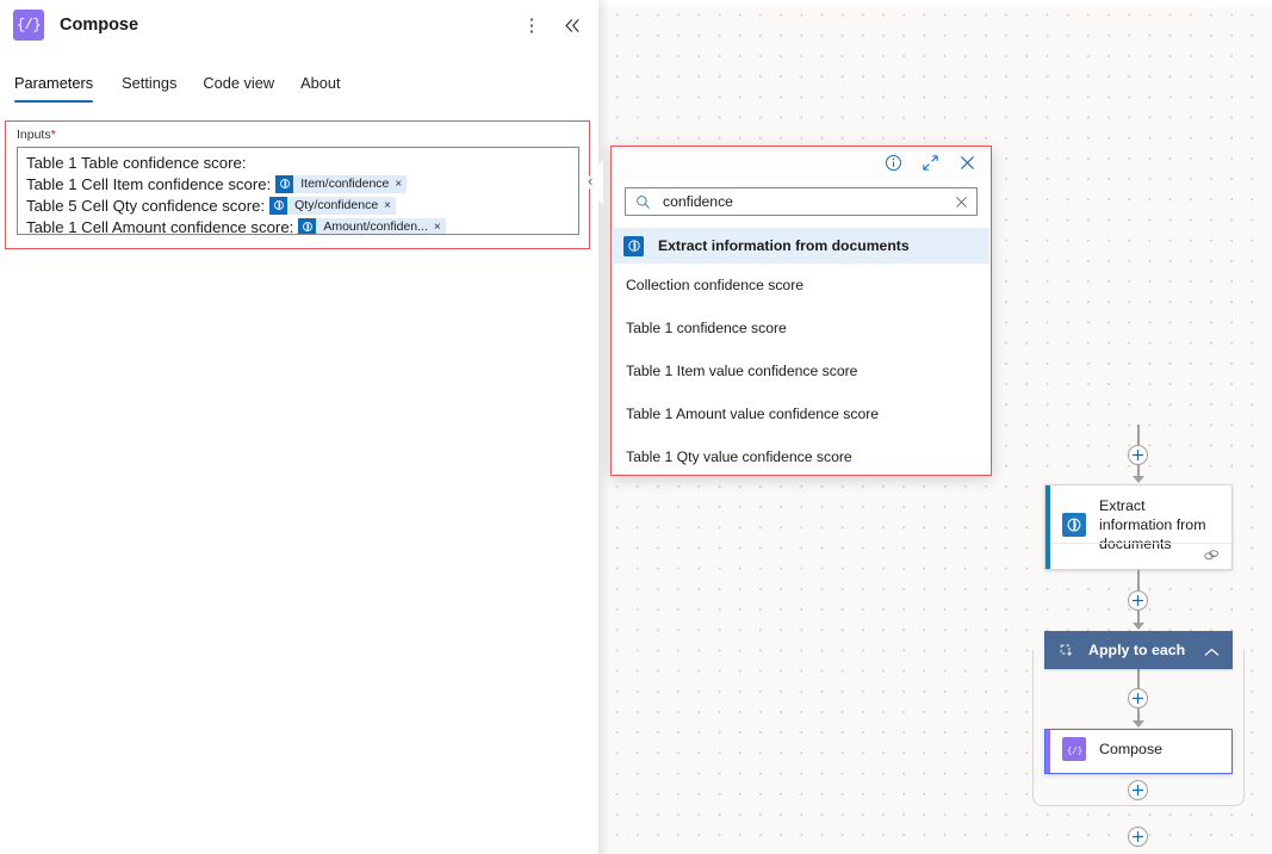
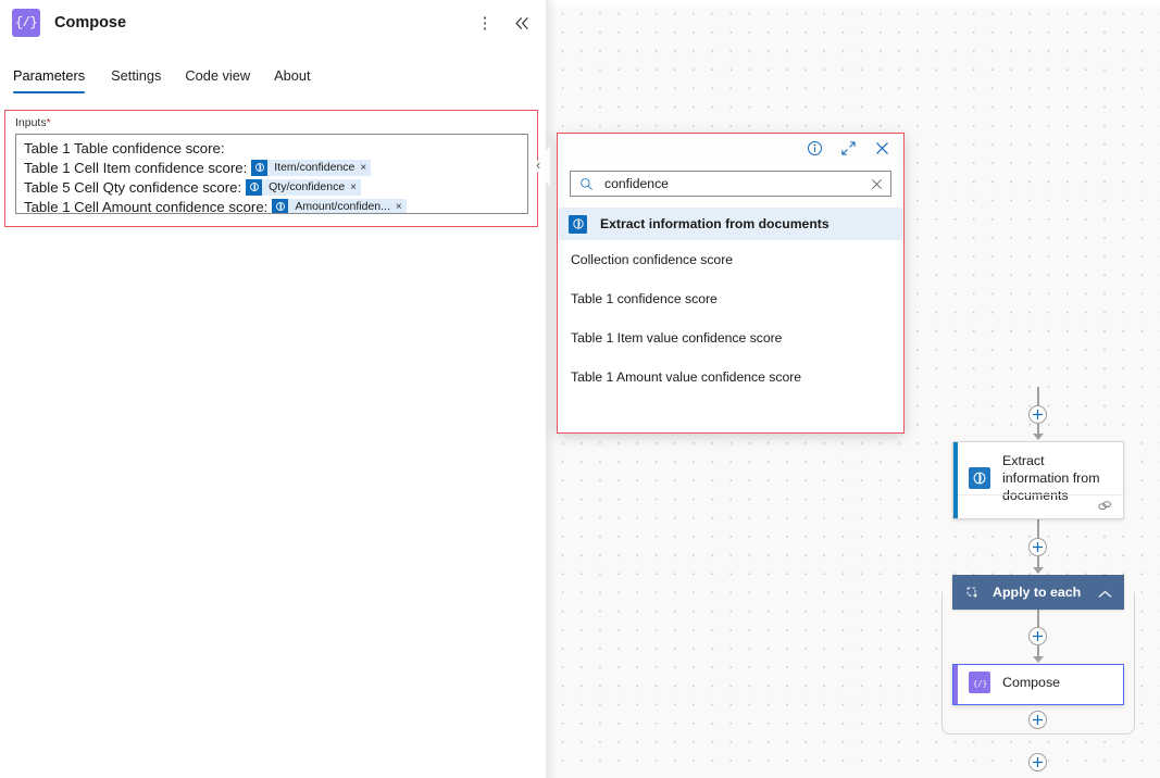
  Extract information from documents
  Apply to each
  {/}
  Compose
  confidence
  Extract information from documents
  Collection confidence score
  Table 1 confidence score
  Table 1 Item value confidence score
  Table 1 Amount value confidence score
- Table 1 Qty value confidence score
  {/}
  Compose
  ⋮
  Parameters
  Settings
  Code view
  About
  Inputs*
  Table 1 Table confidence score:
  Table 1 Cell Item confidence score:
  Item/confidence
  ×
  Table 5 Cell Qty confidence score:
  Qty/confidence
  ×
  Table 1 Cell Amount confidence score:
  Amount/confiden...
  ×
  ‹
